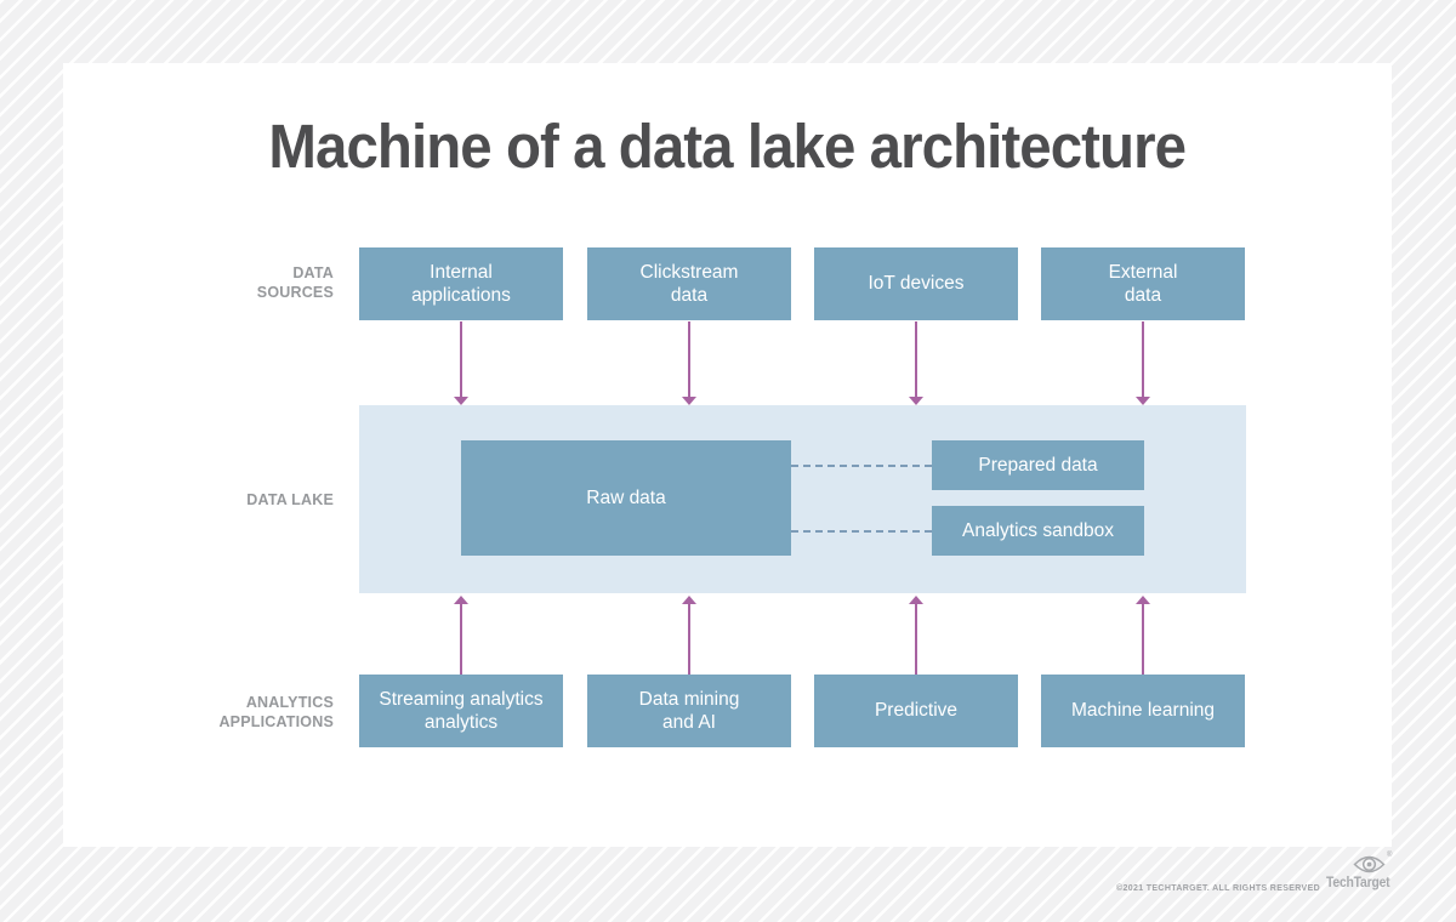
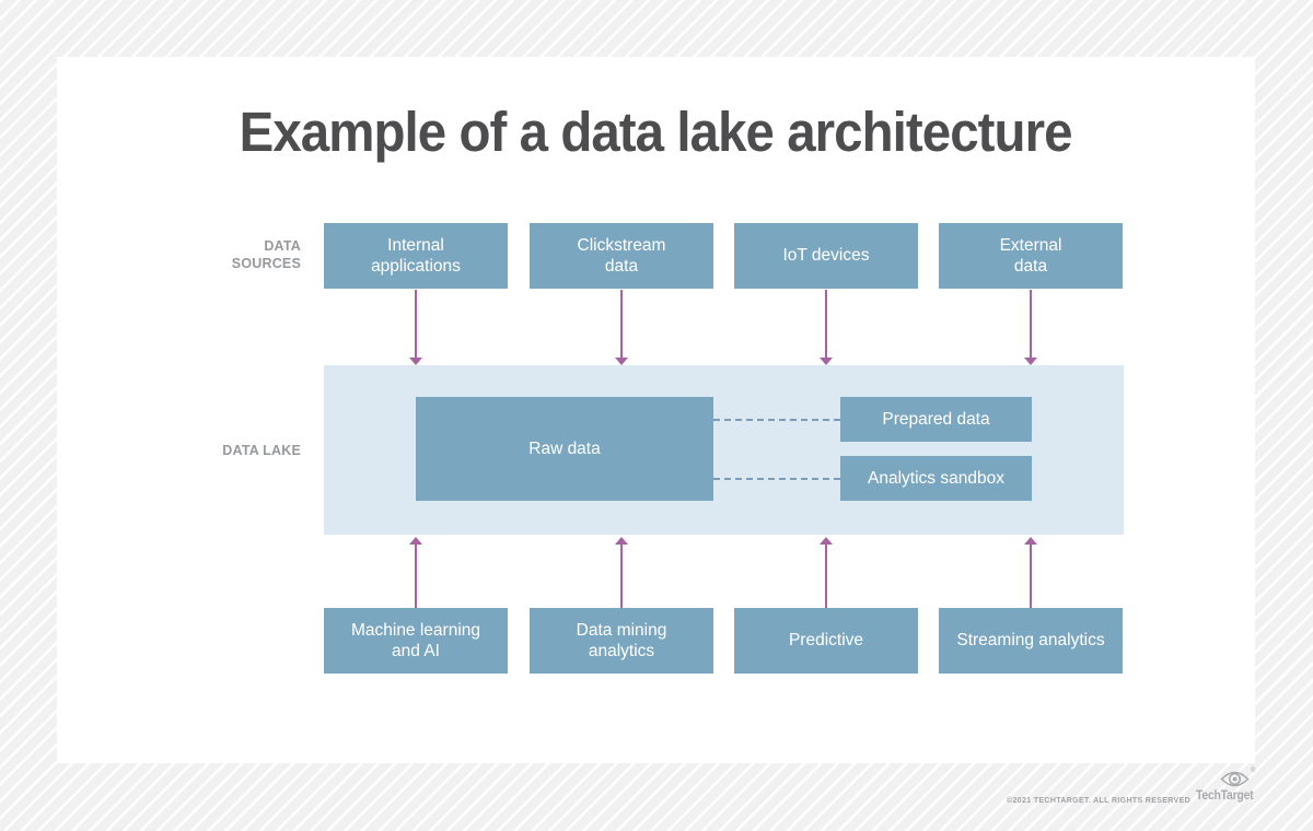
- Machine of a data lake architecture
+ Example of a data lake architecture
  DATA
  SOURCES
  DATA LAKE
- ANALYTICS
- APPLICATIONS
  Internal
  applications
  Clickstream
  data
  IoT devices
  External
  data
  Raw data
  Prepared data
  Analytics sandbox
- Streaming analytics
+ Machine learning
- analytics
+ and AI
  Data mining
- and AI
+ analytics
  Predictive
- Machine learning
+ Streaming analytics
  TechTarget
